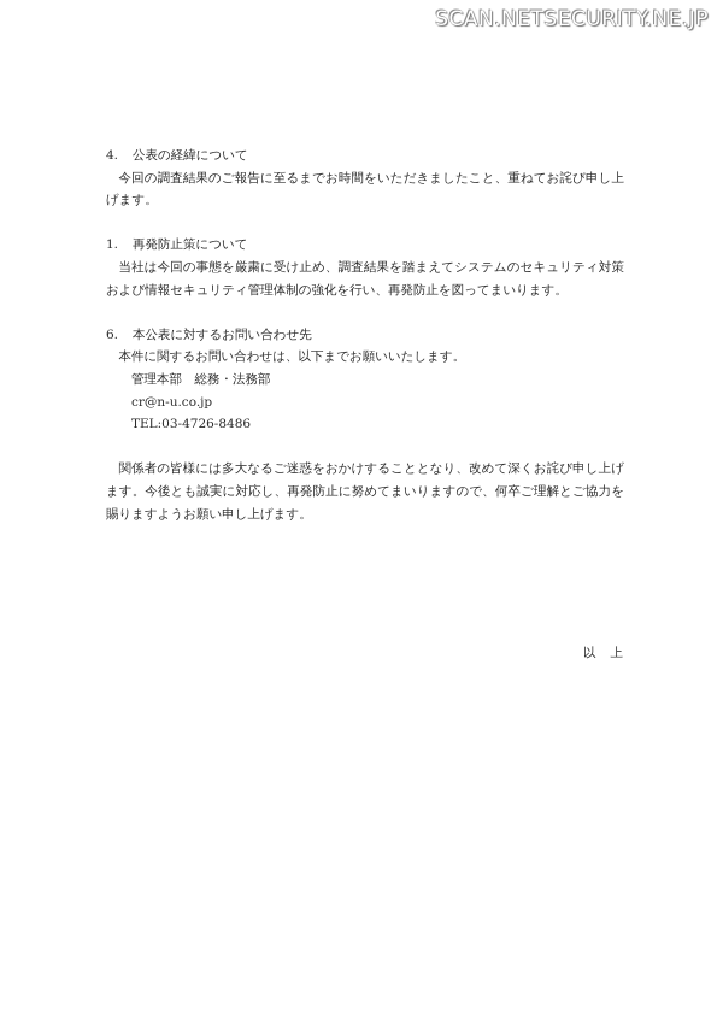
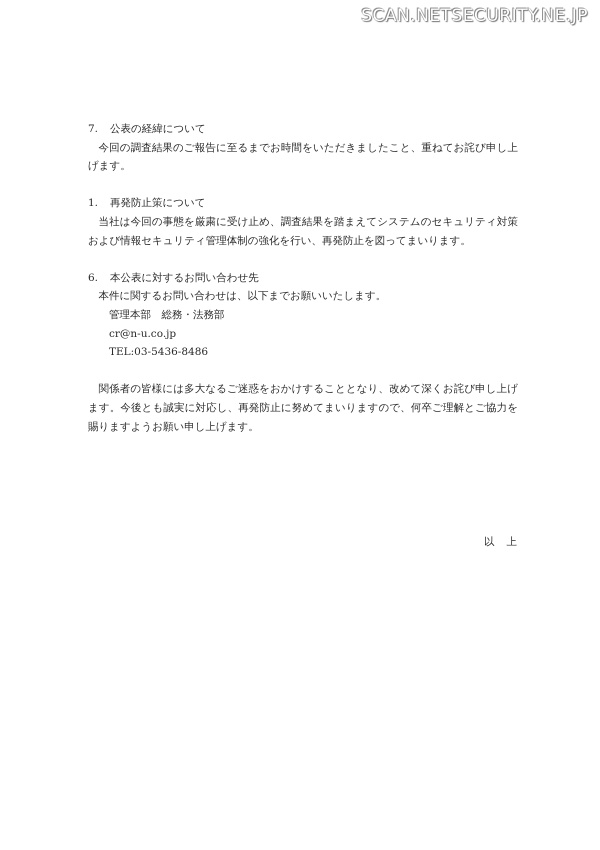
  SCAN.NETSECURITY.NE.JP
- 4.
+ 7.
  公表の経緯について
  今回の調査結果のご報告に至るまでお時間をいただきましたこと、重ねてお詫び申し上げます。
  1.
  再発防止策について
  当社は今回の事態を厳粛に受け止め、調査結果を踏まえてシステムのセキュリティ対策および情報セキュリティ管理体制の強化を行い、再発防止を図ってまいります。
  6.
  本公表に対するお問い合わせ先
  本件に関するお問い合わせは、以下までお願いいたします。
  管理本部 総務・法務部
  cr@n-u.co.jp
- TEL:03-4726-8486
+ TEL:03-5436-8486
  関係者の皆様には多大なるご迷惑をおかけすることとなり、改めて深くお詫び申し上げます。今後とも誠実に対応し、再発防止に努めてまいりますので、何卒ご理解とご協力を賜りますようお願い申し上げます。
  以上
